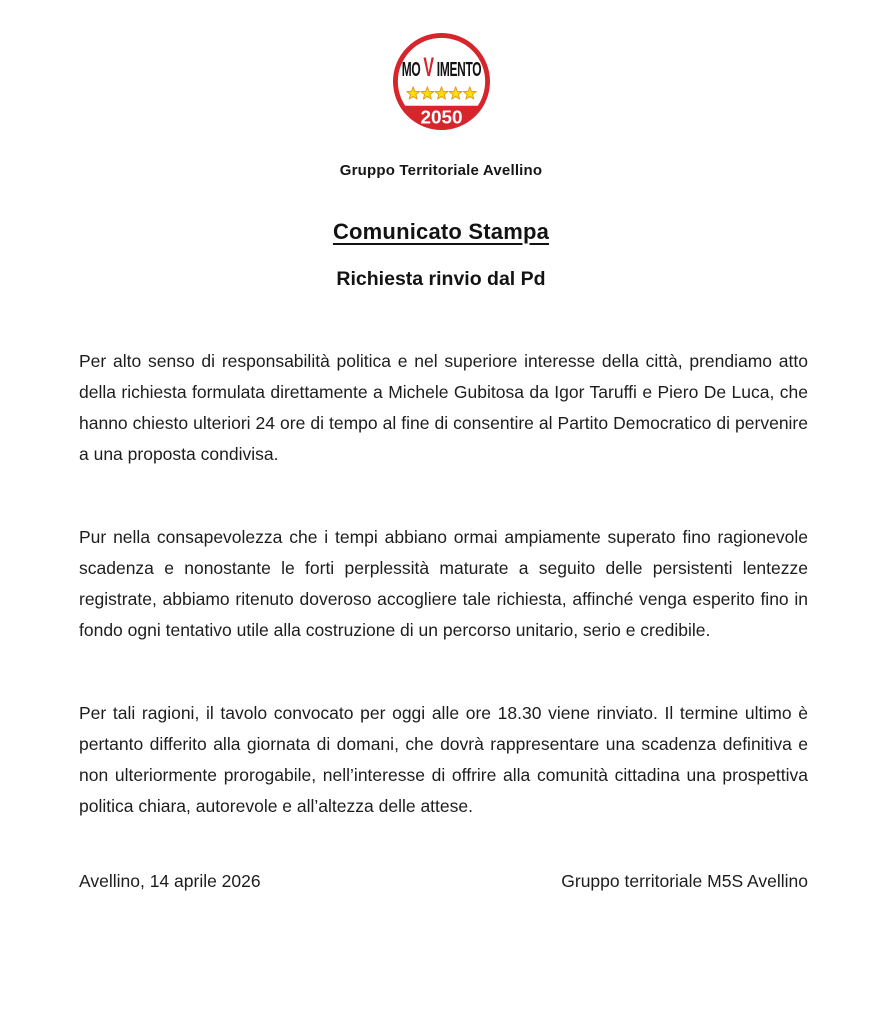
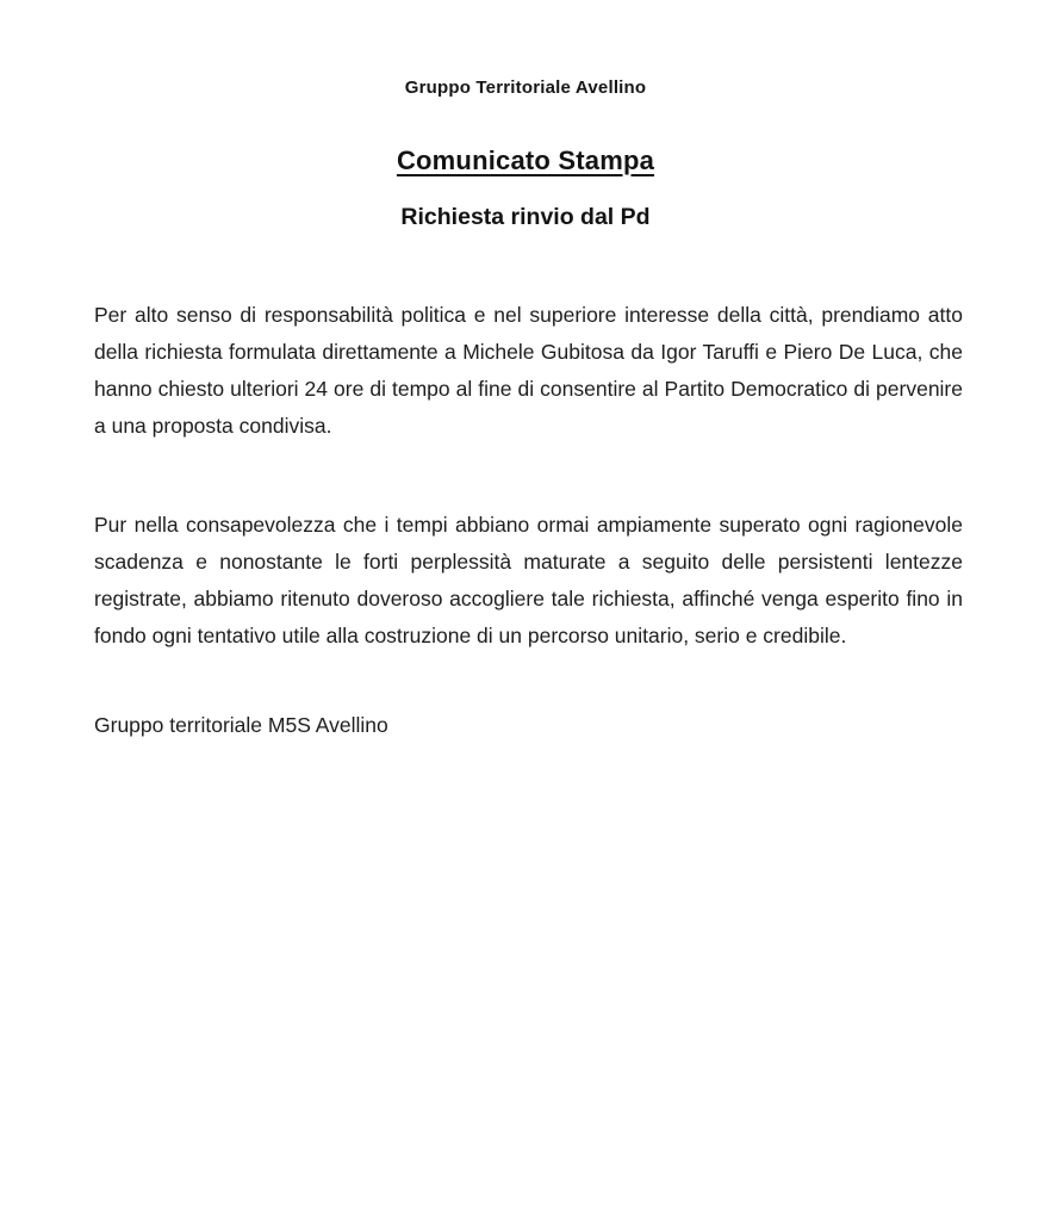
- MO V IMENTO
- 2050
  Gruppo Territoriale Avellino
  Comunicato Stampa
  Richiesta rinvio dal Pd
  Per alto senso di responsabilità politica e nel superiore interesse della città, prendiamo atto della richiesta formulata direttamente a Michele Gubitosa da Igor Taruffi e Piero De Luca, che hanno chiesto ulteriori 24 ore di tempo al fine di consentire al Partito Democratico di pervenire a una proposta condivisa.
- Pur nella consapevolezza che i tempi abbiano ormai ampiamente superato fino ragionevole scadenza e nonostante le forti perplessità maturate a seguito delle persistenti lentezze registrate, abbiamo ritenuto doveroso accogliere tale richiesta, affinché venga esperito fino in fondo ogni tentativo utile alla costruzione di un percorso unitario, serio e credibile.
+ Pur nella consapevolezza che i tempi abbiano ormai ampiamente superato ogni ragionevole scadenza e nonostante le forti perplessità maturate a seguito delle persistenti lentezze registrate, abbiamo ritenuto doveroso accogliere tale richiesta, affinché venga esperito fino in fondo ogni tentativo utile alla costruzione di un percorso unitario, serio e credibile.
- Per tali ragioni, il tavolo convocato per oggi alle ore 18.30 viene rinviato. Il termine ultimo è pertanto differito alla giornata di domani, che dovrà rappresentare una scadenza definitiva e non ulteriormente prorogabile, nell’interesse di offrire alla comunità cittadina una prospettiva politica chiara, autorevole e all’altezza delle attese.
- Avellino, 14 aprile 2026
  Gruppo territoriale M5S Avellino
